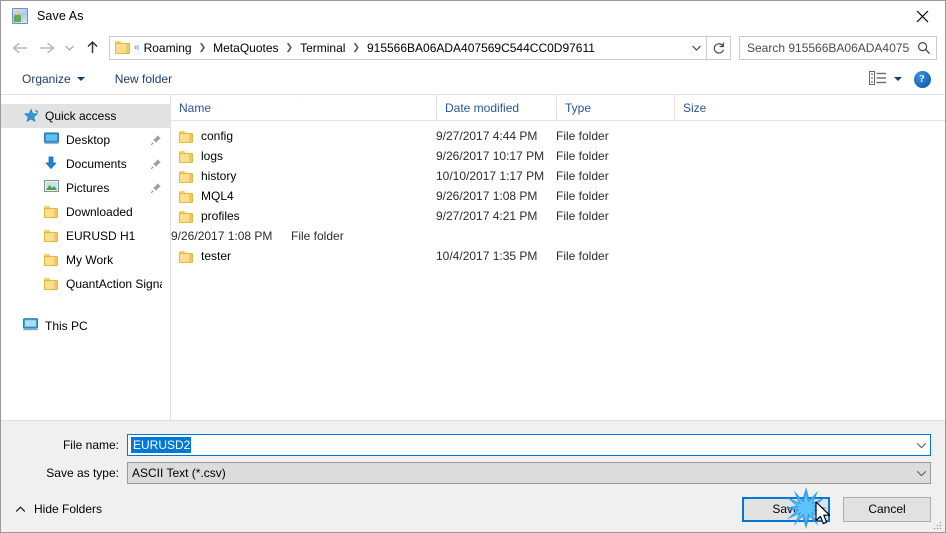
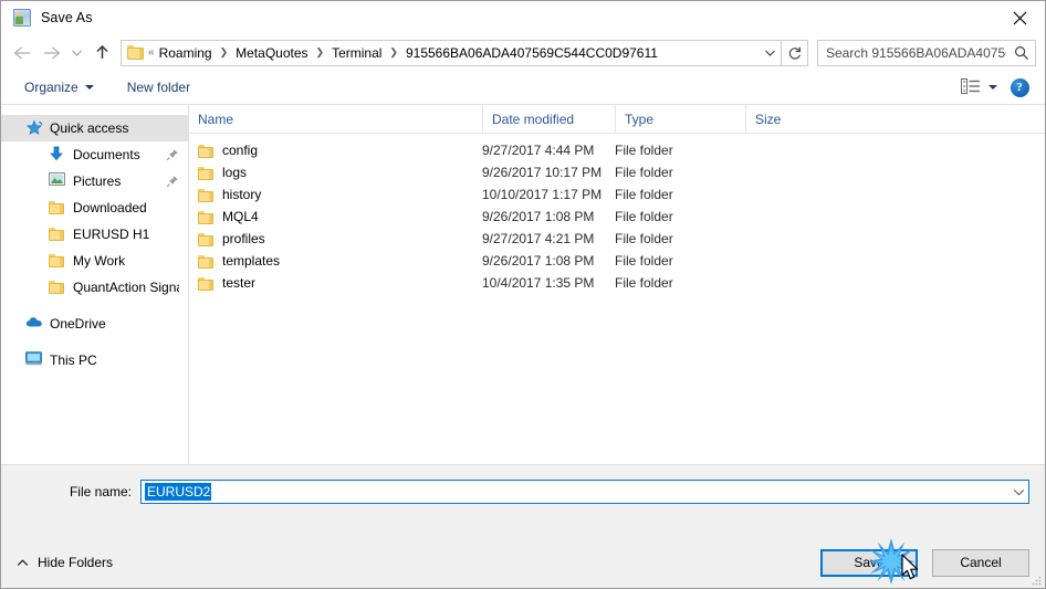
  Save As
  «
  Roaming
  ❯
  MetaQuotes
  ❯
  Terminal
  ❯
  915566BA06ADA407569C544CC0D97611
  Search 915566BA06ADA4075
  Organize
  New folder
  ?
  Quick access
- Desktop
  Documents
  Pictures
  Downloaded
  EURUSD H1
  My Work
  QuantAction Sign
+ OneDrive
  This PC
  Name
  Date modified
  Type
  Size
  config
  9/27/2017 4:44 PM
  File folder
  logs
  9/26/2017 10:17 PM
  File folder
  history
  10/10/2017 1:17 PM
  File folder
  MQL4
  9/26/2017 1:08 PM
  File folder
  profiles
  9/27/2017 4:21 PM
  File folder
+ templates
  9/26/2017 1:08 PM
  File folder
  tester
  10/4/2017 1:35 PM
  File folder
  File name:
  EURUSD2
- Save as type:
- ASCII Text (*.csv)
  Hide Folders
  Cancel
